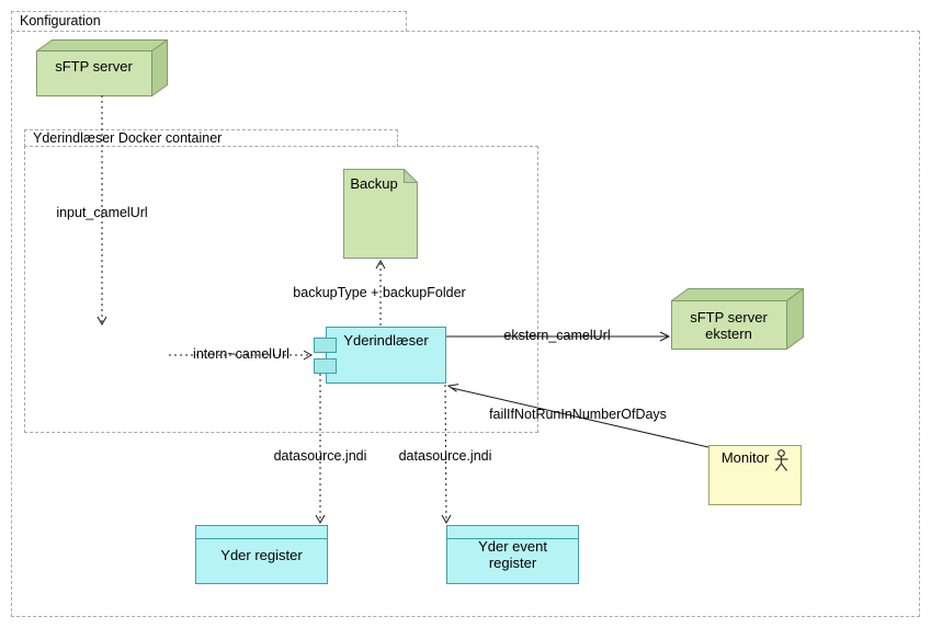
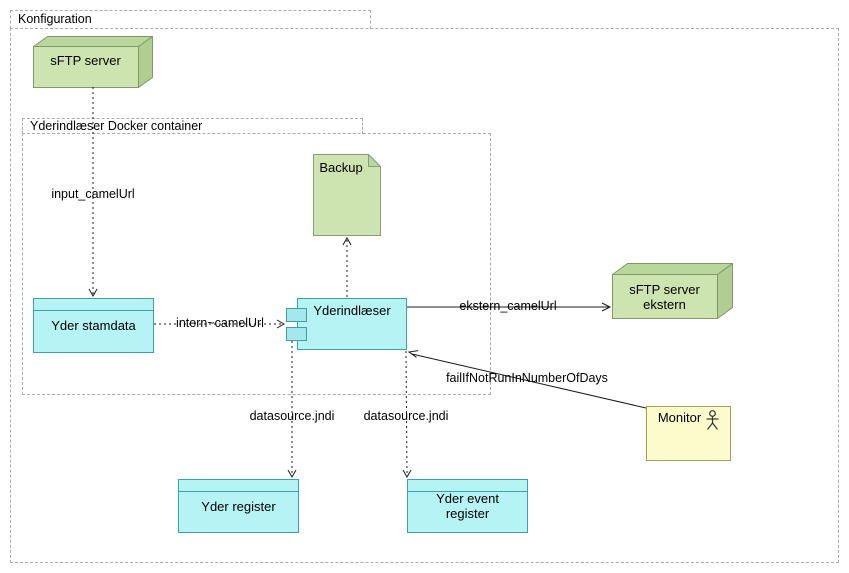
  Konfiguration
  Yderindlæser Docker container
  sFTP server
  Backup
+ Yder stamdata
  Yderindlæser
  sFTP server
  ekstern
  Monitor
  Yder register
  Yder event
  register
  input_camelUrl
  intern~camelUrl
- backupType + backupFolder
  ekstern_camelUrl
  failIfNotRunInNumberOfDays
  datasource.jndi
  datasource.jndi
